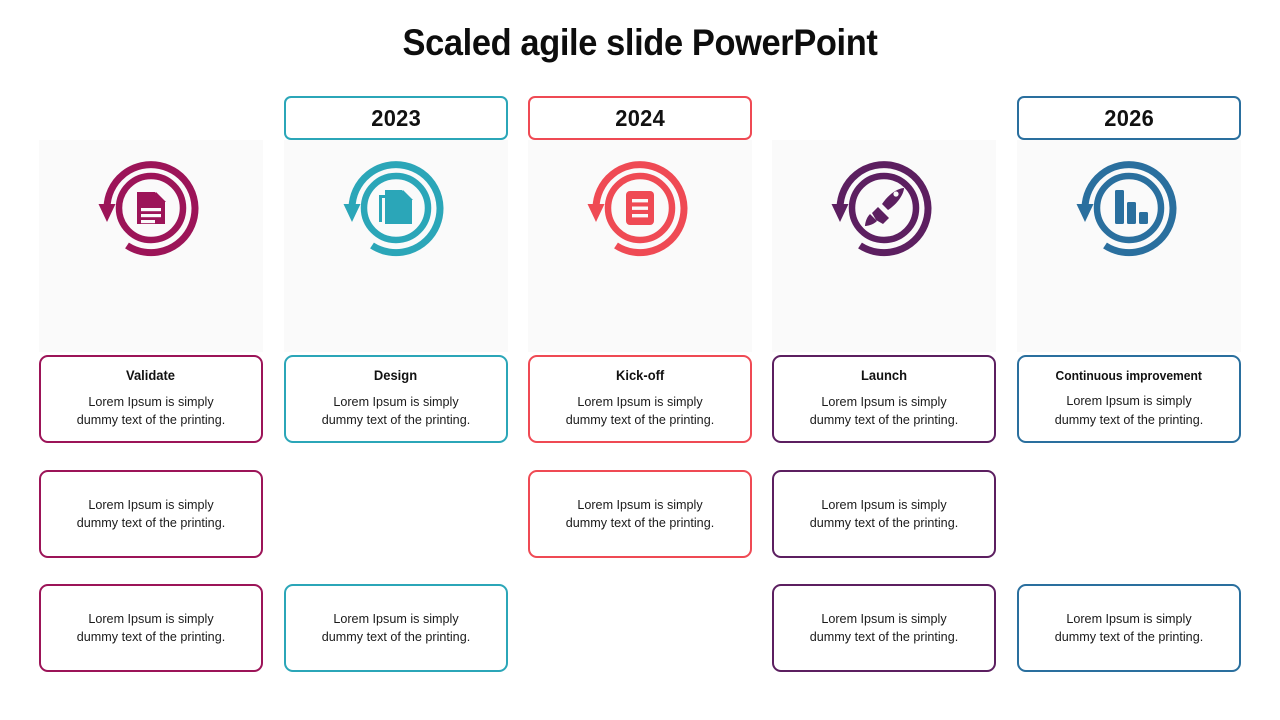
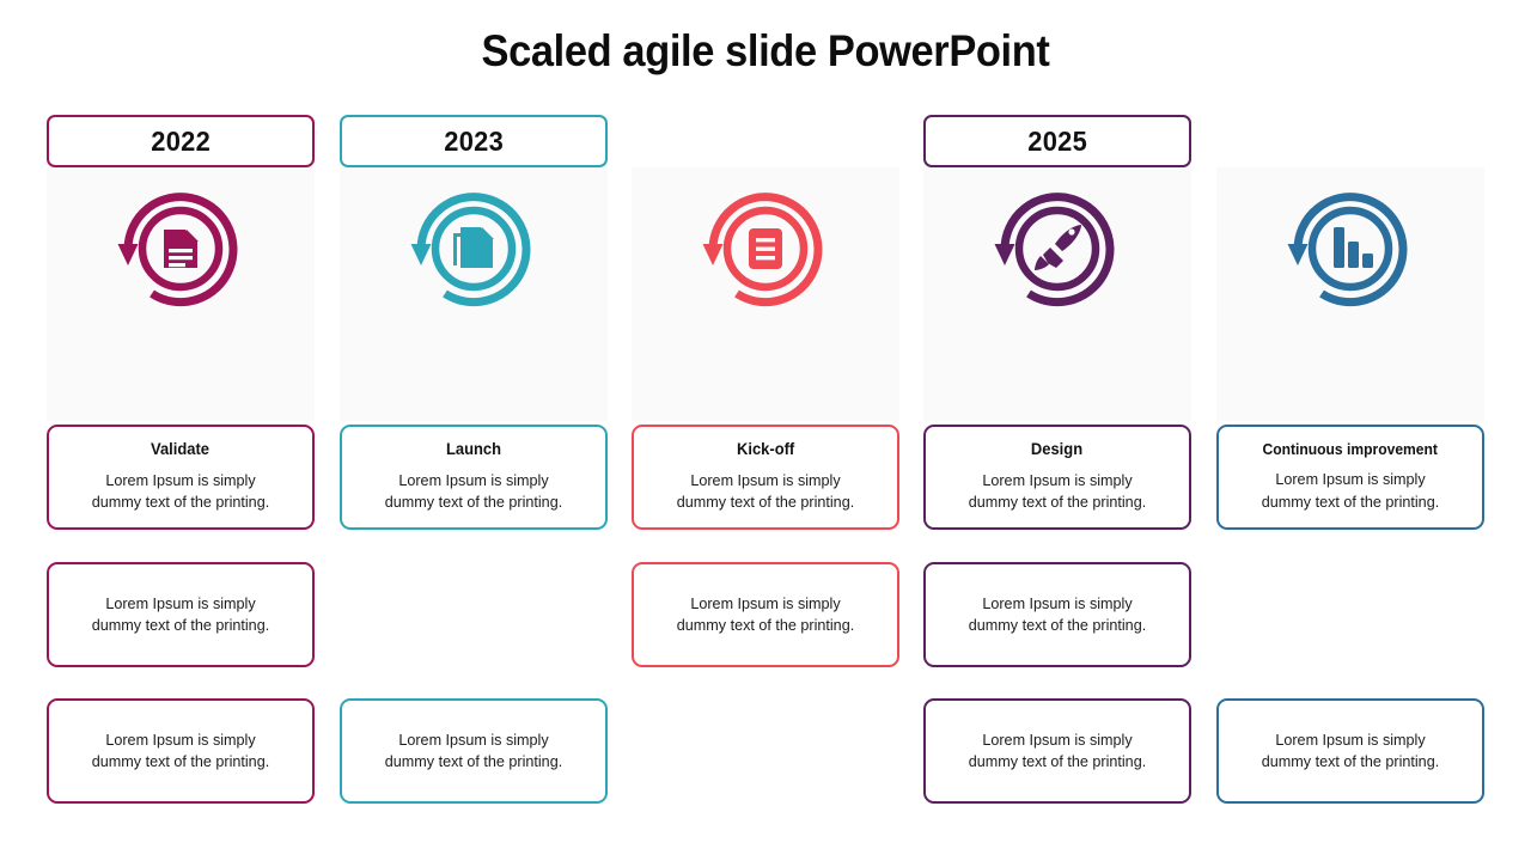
  Scaled agile slide PowerPoint
+ 2022
  Validate
  Lorem Ipsum is simply
  dummy text of the printing.
  Lorem Ipsum is simply
  dummy text of the printing.
  Lorem Ipsum is simply
  dummy text of the printing.
  2023
- Design
+ Launch
  Lorem Ipsum is simply
  dummy text of the printing.
  Lorem Ipsum is simply
  dummy text of the printing.
- 2024
  Kick-off
  Lorem Ipsum is simply
  dummy text of the printing.
  Lorem Ipsum is simply
  dummy text of the printing.
+ 2025
- Launch
+ Design
  Lorem Ipsum is simply
  dummy text of the printing.
  Lorem Ipsum is simply
  dummy text of the printing.
  Lorem Ipsum is simply
  dummy text of the printing.
- 2026
  Continuous improvement
  Lorem Ipsum is simply
  dummy text of the printing.
  Lorem Ipsum is simply
  dummy text of the printing.
